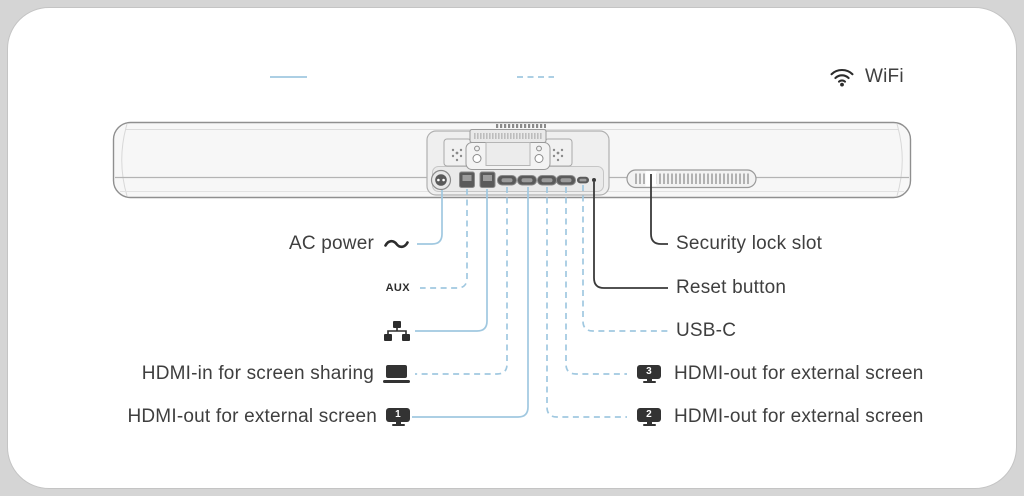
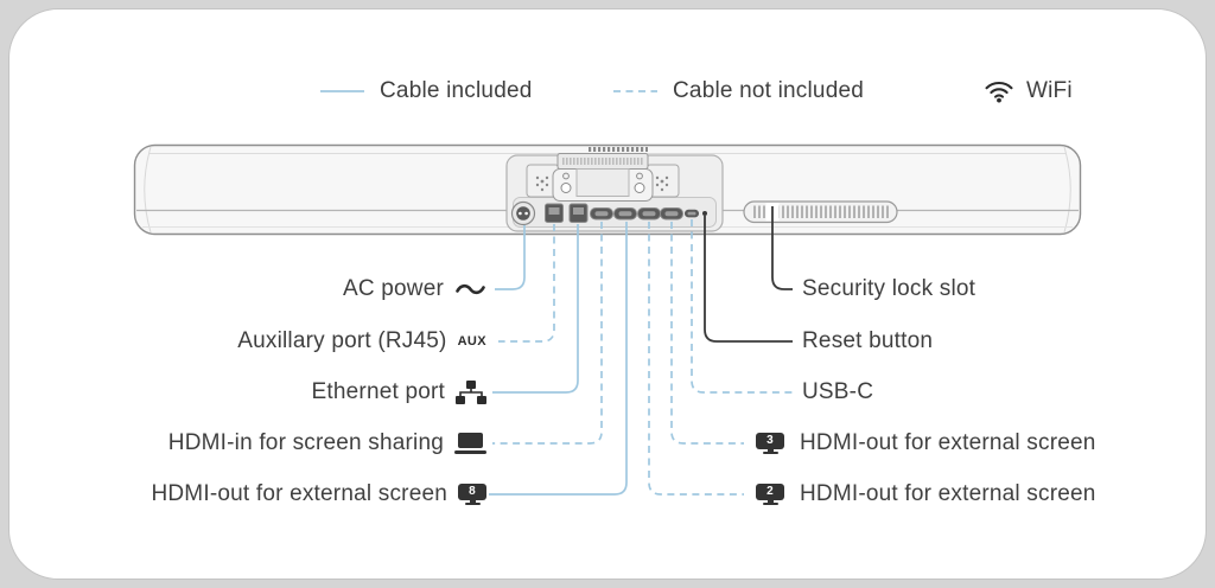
+ Cable included
+ Cable not included
  WiFi
  AC power
+ Auxillary port (RJ45)
  AUX
+ Ethernet port
  HDMI-in for screen sharing
  HDMI-out for external screen
- 1
+ 8
  Security lock slot
  Reset button
  USB-C
  3
  HDMI-out for external screen
  2
  HDMI-out for external screen
